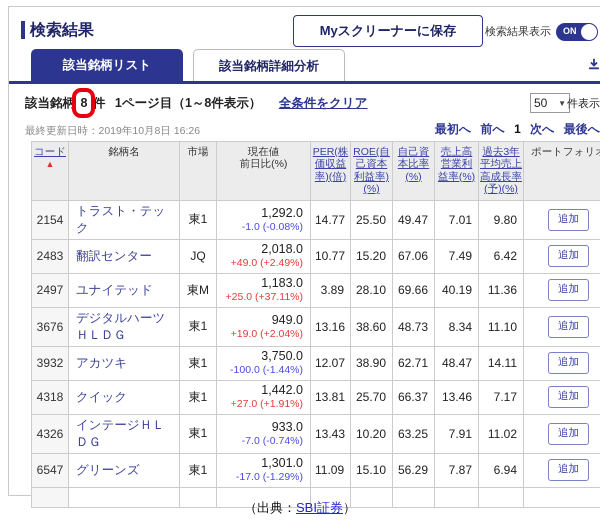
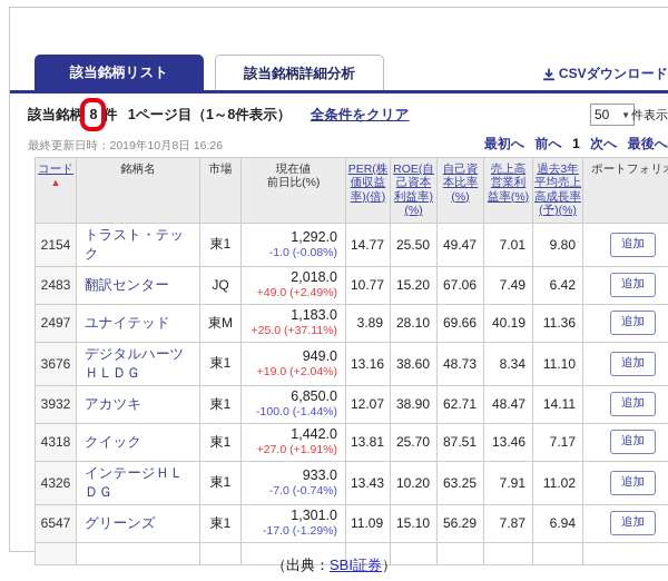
- 検索結果
- Myスクリーナーに保存
- 検索結果表示
- ON
  該当銘柄リスト
  該当銘柄詳細分析
+ CSVダウンロード
  該当銘柄 8 件 1ページ目（1～8件表示） 全条件をクリア
  50
  ▼
  件表示
  最終更新日時：2019年10月8日 16:26
  最初へ 前へ 1 次へ 最後へ
  コード ▲	銘柄名	市場	現在値 前日比(%)	PER(株価収益率)(倍)	ROE(自己資本利益率)(%)	自己資本比率(%)	売上高営業利益率(%)	過去3年平均売上高成長率(予)(%)	ポートフォリ
  2154	トラスト・テック	東1	1,292.0 -1.0 (-0.08%)	14.77	25.50	49.47	7.01	9.80	追加
  2483	翻訳センター	JQ	2,018.0 +49.0 (+2.49%)	10.77	15.20	67.06	7.49	6.42	追加
  2497	ユナイテッド	東M	1,183.0 +25.0 (+37.11%)	3.89	28.10	69.66	40.19	11.36	追加
  3676	デジタルハーツＨＬＤＧ	東1	949.0 +19.0 (+2.04%)	13.16	38.60	48.73	8.34	11.10	追加
- 3932	アカツキ	東1	3,750.0 -100.0 (-1.44%)	12.07	38.90	62.71	48.47	14.11	追加
+ 3932	アカツキ	東1	6,850.0 -100.0 (-1.44%)	12.07	38.90	62.71	48.47	14.11	追加
- 4318	クイック	東1	1,442.0 +27.0 (+1.91%)	13.81	25.70	66.37	13.46	7.17	追加
+ 4318	クイック	東1	1,442.0 +27.0 (+1.91%)	13.81	25.70	87.51	13.46	7.17	追加
  4326	インテージＨＬＤＧ	東1	933.0 -7.0 (-0.74%)	13.43	10.20	63.25	7.91	11.02	追加
  6547	グリーンズ	東1	1,301.0 -17.0 (-1.29%)	11.09	15.10	56.29	7.87	6.94	追加
  （出典：SBI証券）
